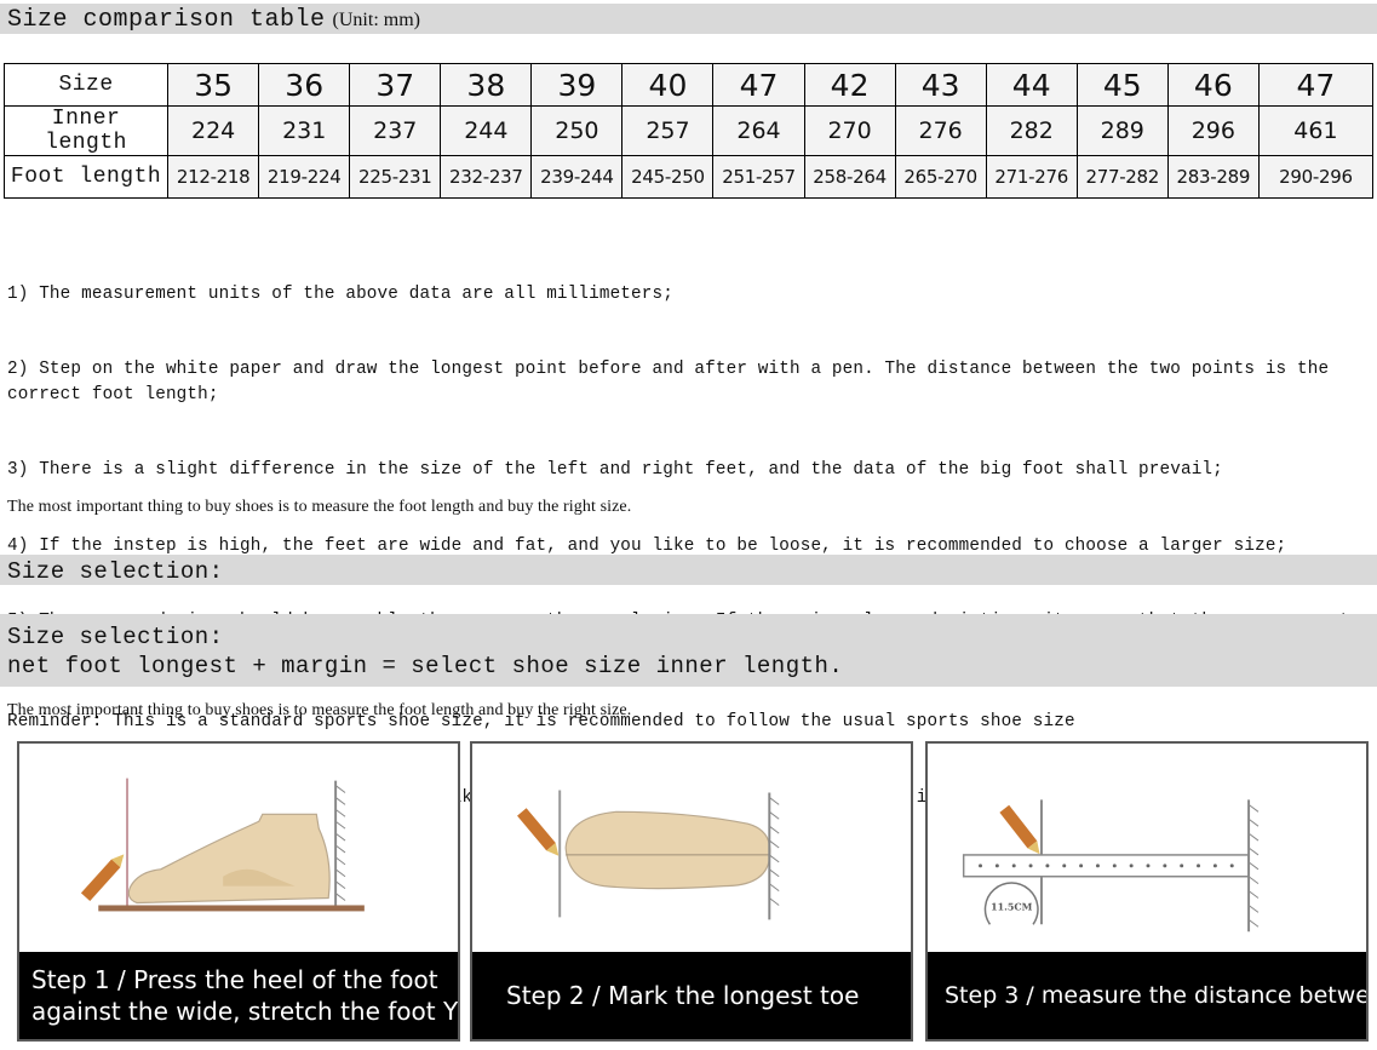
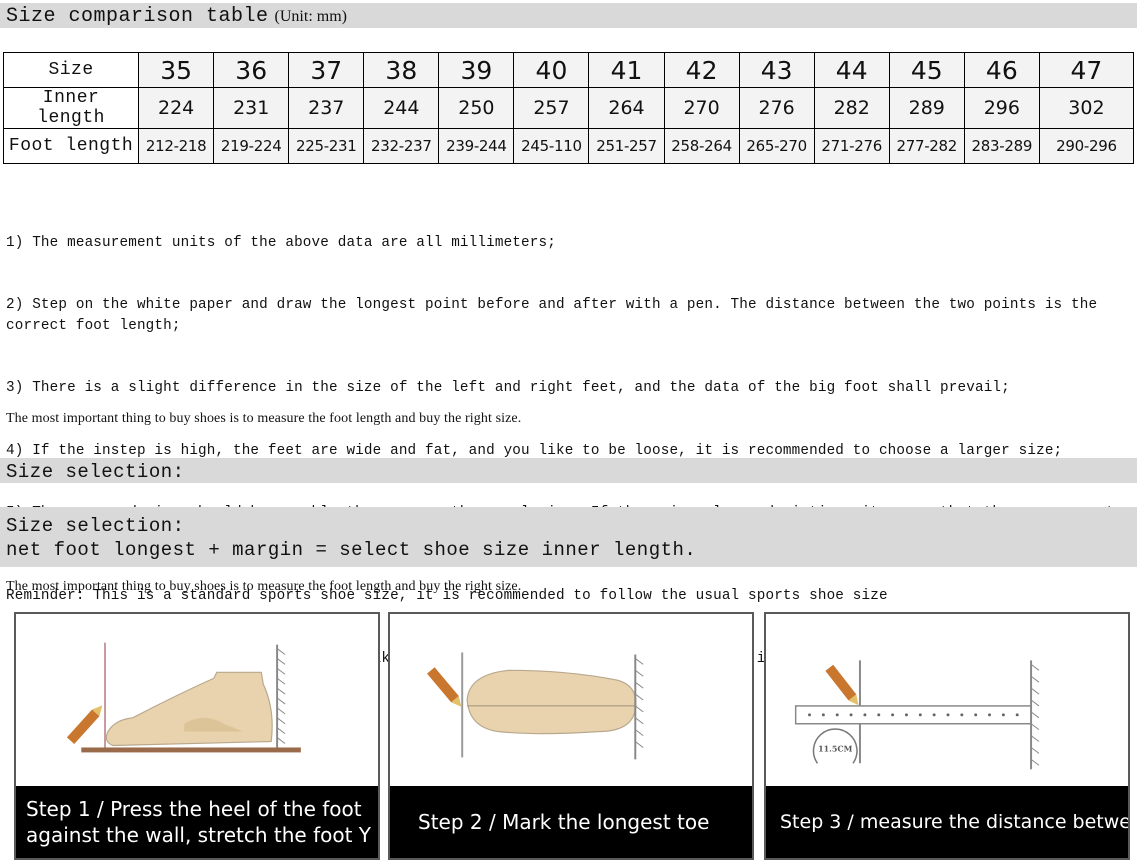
  Size comparison table (Unit: mm)
- Size	35	36	37	38	39	40	47	42	43	44	45	46	47
+ Size	35	36	37	38	39	40	41	42	43	44	45	46	47
- Inner length	224	231	237	244	250	257	264	270	276	282	289	296	461
+ Inner length	224	231	237	244	250	257	264	270	276	282	289	296	302
- Foot length	212-218	219-224	225-231	232-237	239-244	245-250	251-257	258-264	265-270	271-276	277-282	283-289	290-296
+ Foot length	212-218	219-224	225-231	232-237	239-244	245-110	251-257	258-264	265-270	271-276	277-282	283-289	290-296
  1) The measurement units of the above data are all millimeters;
  2) Step on the white paper and draw the longest point before and after with a pen. The distance between the two points is the correct foot length;
  3) There is a slight difference in the size of the left and right feet, and the data of the big foot shall prevail;
  4) If the instep is high, the feet are wide and fat, and you like to be loose, it is recommended to choose a larger size;
  Reminder: This is a standard sports shoe size, it is recommended to follow the usual sports shoe size
  The most important thing to buy shoes is to measure the foot length and buy the right size.
  Size selection:
  Size selection:
  net foot longest + margin = select shoe size inner length.
  The most important thing to buy shoes is to measure the foot length and buy the right size.
  Step 1 / Press the heel of the foot
- against the wide, stretch the foot Y
+ against the wall, stretch the foot Y
  Step 2 / Mark the longest toe
  11.5CM
  Step 3 / measure the distance betwe
